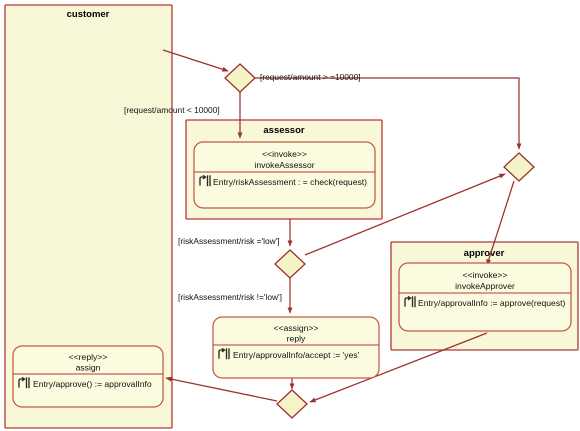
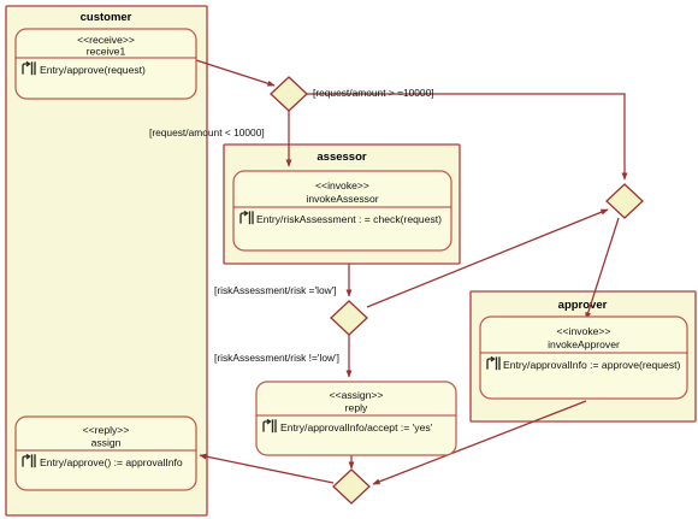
  customer
  assessor
  approver
+ <<receive>>
+ receive1
+ Entry/approve(request)
  <<invoke>>
  invokeAssessor
  Entry/riskAssessment : = check(request)
  <<invoke>>
  invokeApprover
  Entry/approvalInfo := approve(request)
  <<assign>>
  reply
  Entry/approvalInfo/accept := 'yes'
  <<reply>>
  assign
  Entry/approve() := approvalInfo
  [request/amount > =10000]
  [request/amount < 10000]
  [riskAssessment/risk ='low']
  [riskAssessment/risk !='low']
